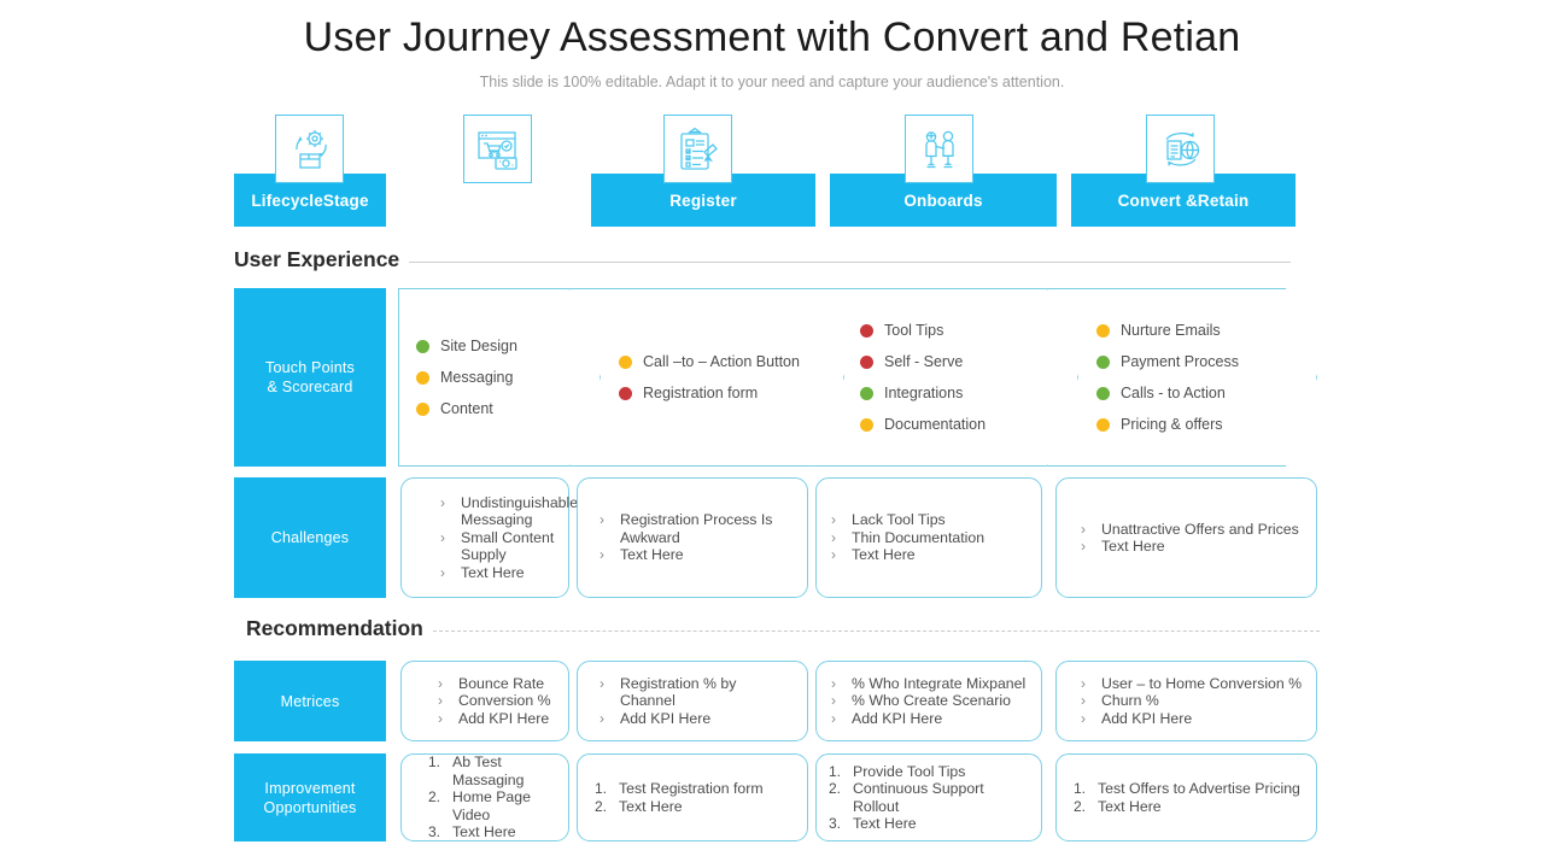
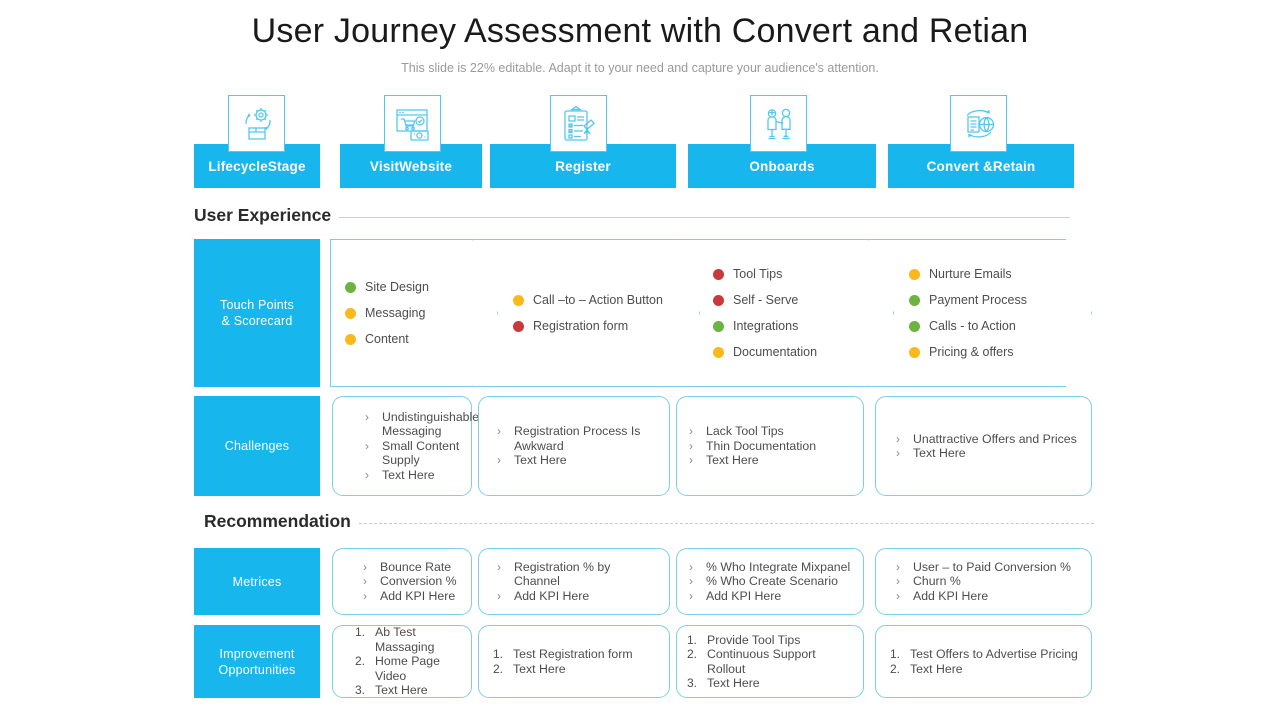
  User Journey Assessment with Convert and Retian
- This slide is 100% editable. Adapt it to your need and capture your audience's attention.
+ This slide is 22% editable. Adapt it to your need and capture your audience's attention.
  Lifecycle
  Stage
+ Visit
+ Website
  Register
  Onboards
  Convert &
  Retain
  User Experience
  Touch Points
  & Scorecard
  Site Design
  Messaging
  Content
  Call –to – Action Button
  Registration form
  Tool Tips
  Self - Serve
  Integrations
  Documentation
  Nurture Emails
  Payment Process
  Calls - to Action
  Pricing & offers
  Challenges
  ›
  Undistinguishable Messaging
  ›
  Small Content Supply
  ›
  Text Here
  ›
  Registration Process Is Awkward
  ›
  Text Here
  ›
  Lack Tool Tips
  ›
  Thin Documentation
  ›
  Text Here
  ›
  Unattractive Offers and Prices
  ›
  Text Here
  Recommendation
  Metrices
  ›
  Bounce Rate
  ›
  Conversion %
  ›
  Add KPI Here
  ›
  Registration % by Channel
  ›
  Add KPI Here
  ›
  % Who Integrate Mixpanel
  ›
  % Who Create Scenario
  ›
  Add KPI Here
  ›
- User – to Home Conversion %
+ User – to Paid Conversion %
  ›
  Churn %
  ›
  Add KPI Here
  Improvement
  Opportunities
  1.
  Ab Test Massaging
  2.
  Home Page Video
  3.
  Text Here
  1.
  Test Registration form
  2.
  Text Here
  1.
  Provide Tool Tips
  2.
  Continuous Support Rollout
  3.
  Text Here
  1.
  Test Offers to Advertise Pricing
  2.
  Text Here
